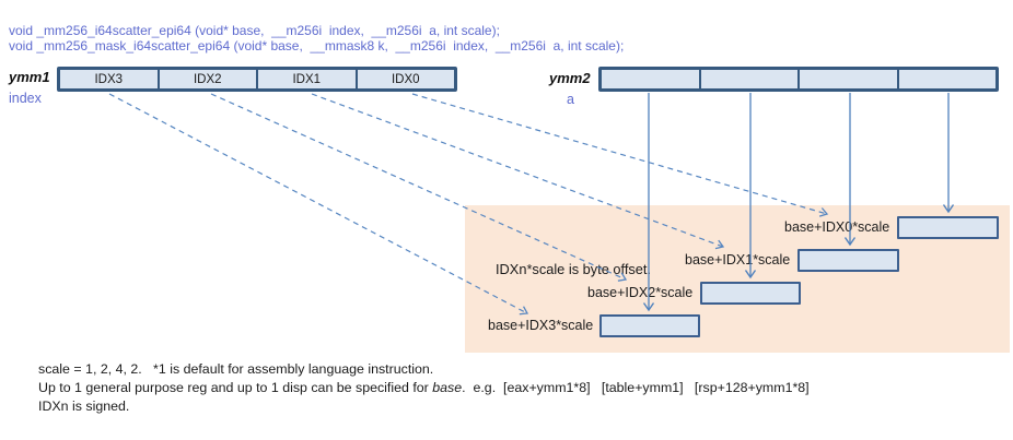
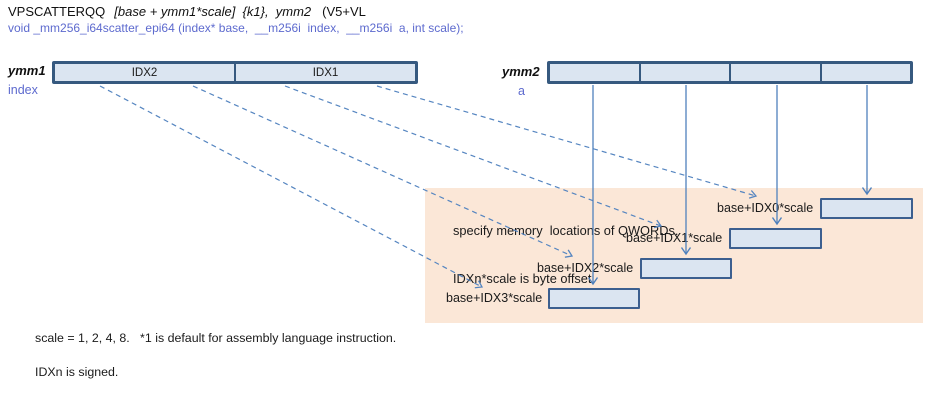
+ VPSCATTERQQ [base + ymm1*scale] {k1}, ymm2 (V5+VL
- void _mm256_i64scatter_epi64 (void* base, __m256i index, __m256i a, int scale);
+ void _mm256_i64scatter_epi64 (index* base, __m256i index, __m256i a, int scale);
- void _mm256_mask_i64scatter_epi64 (void* base, __mmask8 k, __m256i index, __m256i a, int scale);
  ymm1
  index
- IDX3
  IDX2
  IDX1
- IDX0
  ymm2
  a
+ specify memory locations of QWORDs.
  IDXn*scale is byte offset
  base+IDX0*scale
  base+IDX1*scale
  base+IDX2*scale
  base+IDX3*scale
- scale = 1, 2, 4, 2. *1 is default for assembly language instruction.
+ scale = 1, 2, 4, 8. *1 is default for assembly language instruction.
- Up to 1 general purpose reg and up to 1 disp can be specified for base. e.g. [eax+ymm1*8] [table+ymm1] [rsp+128+ymm1*8]
  IDXn is signed.
